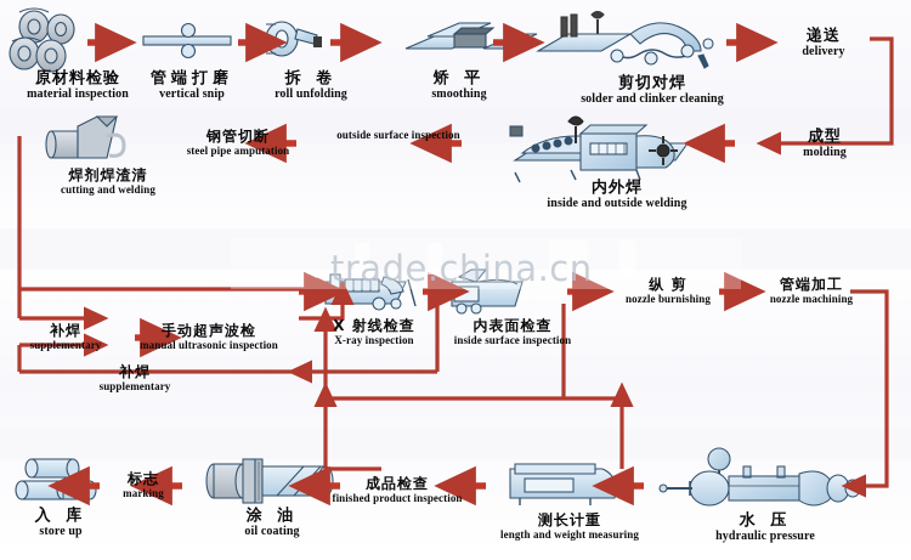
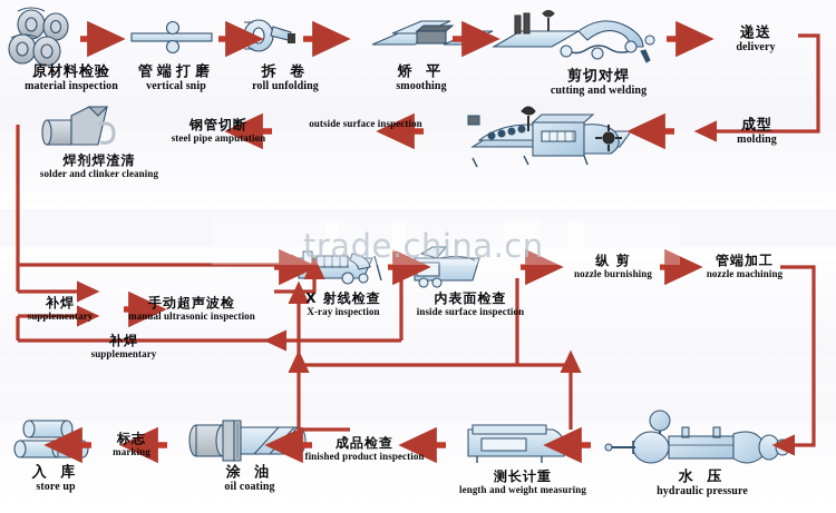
  trade.china.cn
  原材料检验
  material inspection
  管端打磨
  vertical snip
  拆 卷
  roll unfolding
  矫 平
  smoothing
  剪切对焊
- solder and clinker cleaning
+ cutting and welding
  递送
  delivery
  成型
  molding
- 内外焊
- inside and outside welding
  outside surface inspection
  钢管切断
  steel pipe amputation
  焊剂焊渣清
- cutting and welding
+ solder and clinker cleaning
  补焊
  supplementary
  手动超声波检
  manual ultrasonic inspection
  补焊
  supplementary
  X 射线检查
  X-ray inspection
  内表面检查
  inside surface inspection
  纵 剪
  nozzle burnishing
  管端加工
  nozzle machining
  水 压
  hydraulic pressure
  测长计重
  length and weight measuring
  成品检查
  finished product inspection
  涂 油
  oil coating
  标志
  marking
  入 库
  store up
